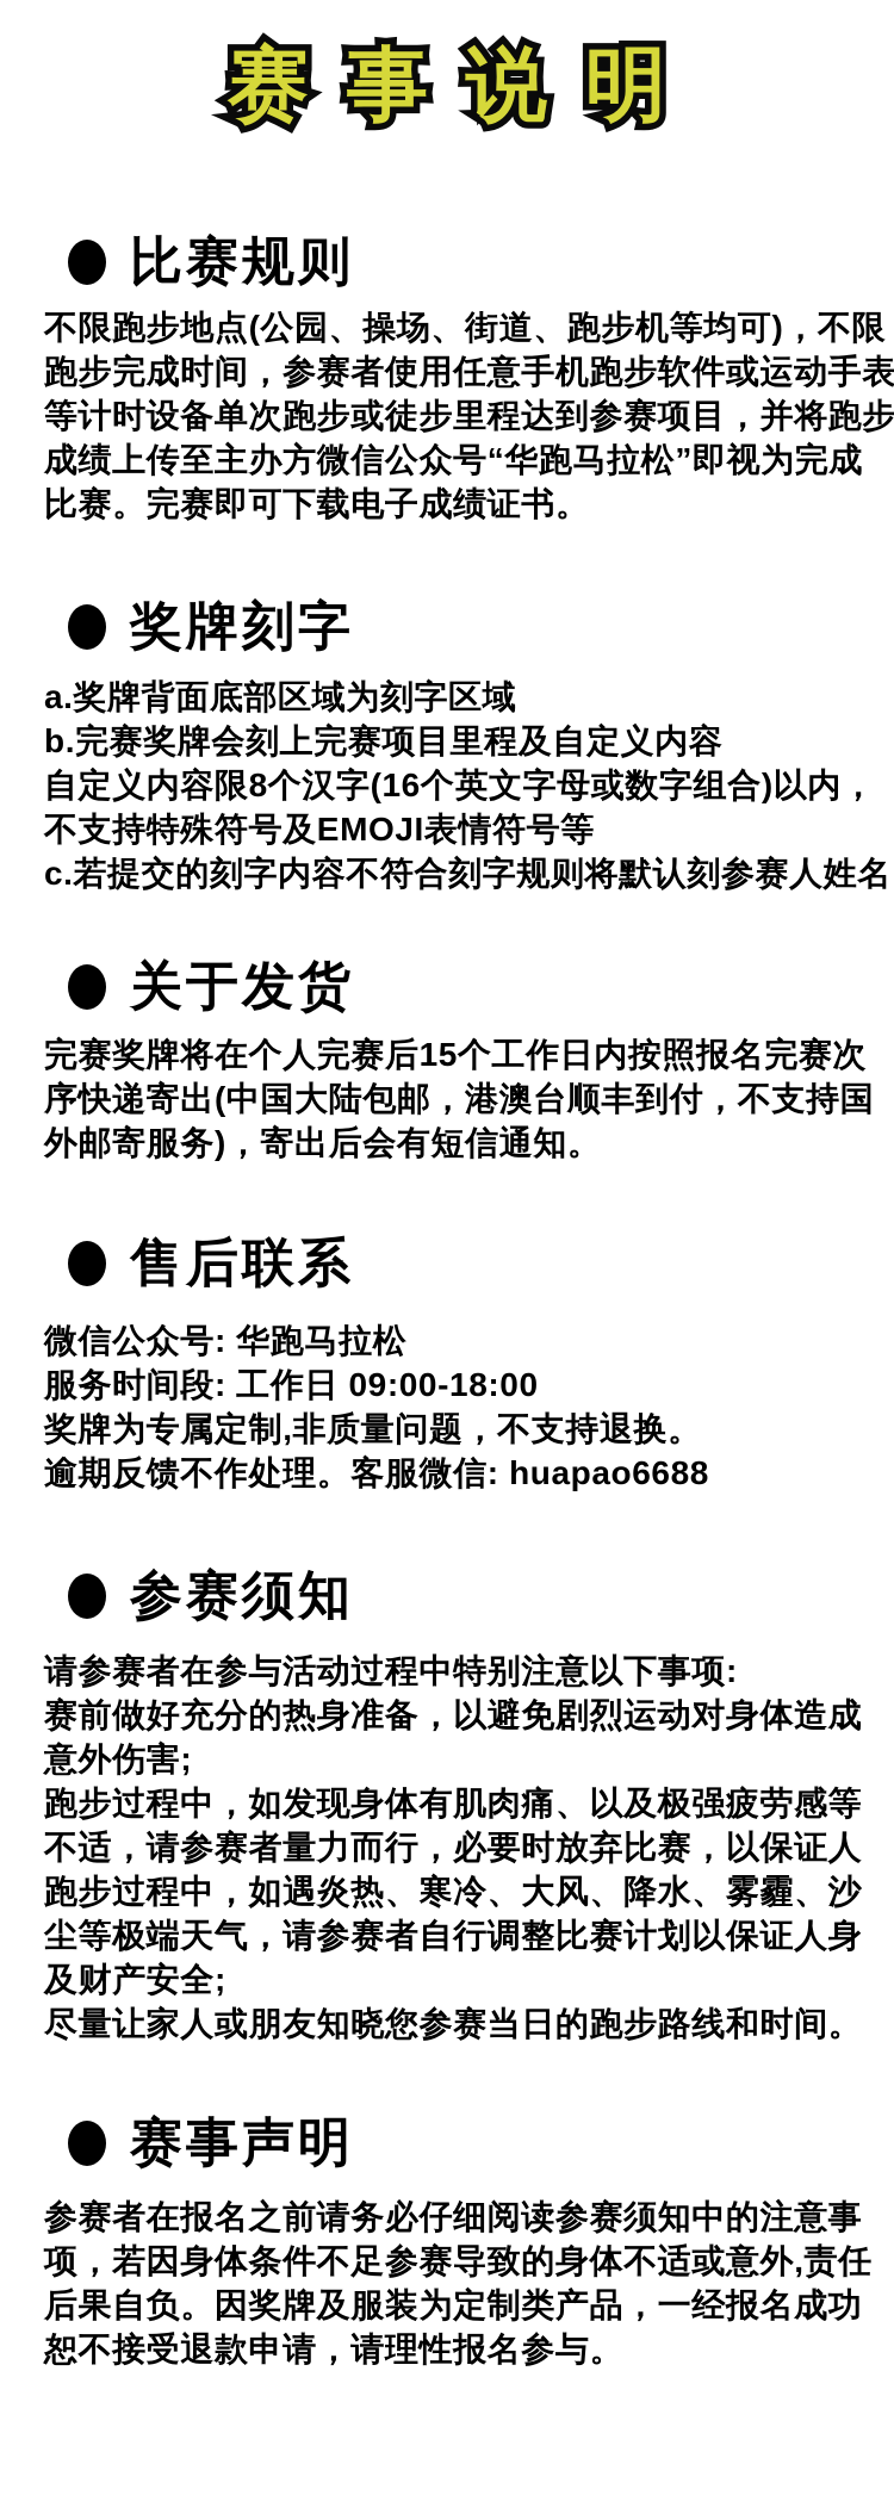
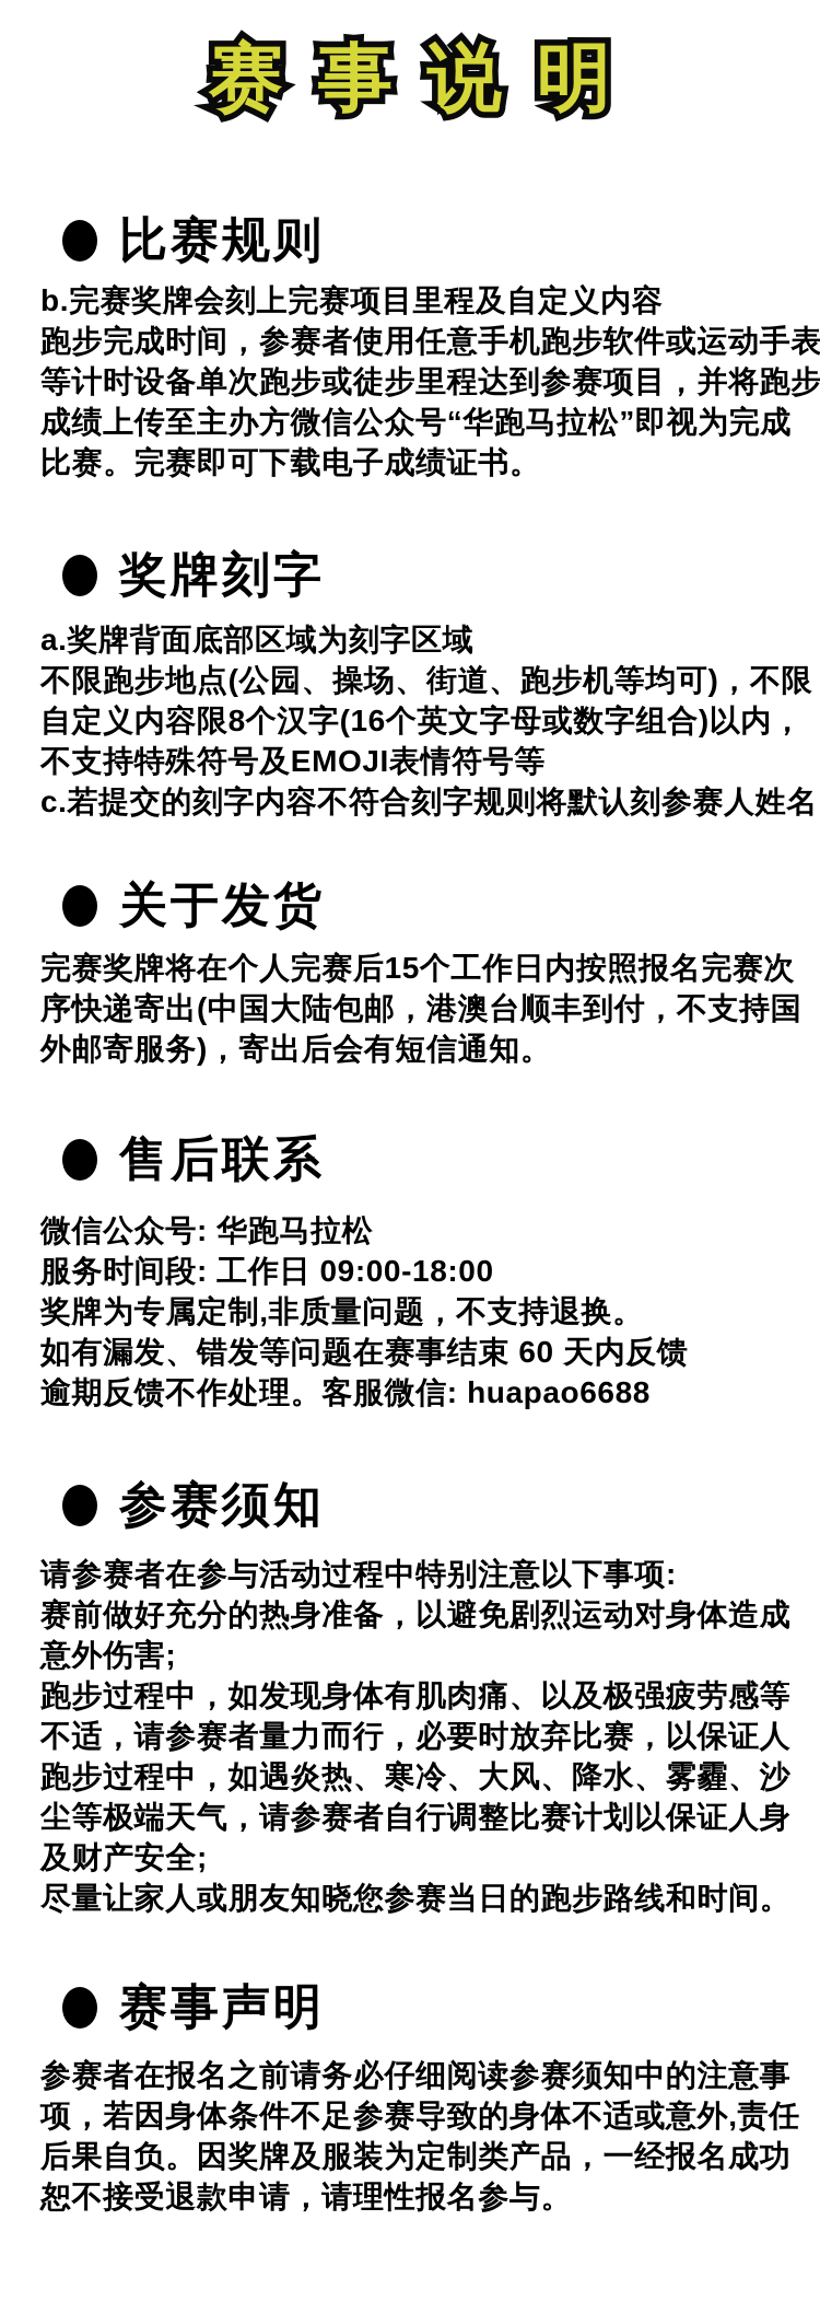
  赛事说明
  比赛规则
- 不限跑步地点(公园、操场、街道、跑步机等均可)，不限
+ b.完赛奖牌会刻上完赛项目里程及自定义内容
  跑步完成时间，参赛者使用任意手机跑步软件或运动手表
  等计时设备单次跑步或徒步里程达到参赛项目，并将跑步
  成绩上传至主办方微信公众号“华跑马拉松”即视为完成
  比赛。完赛即可下载电子成绩证书。
  奖牌刻字
  a.奖牌背面底部区域为刻字区域
- b.完赛奖牌会刻上完赛项目里程及自定义内容
+ 不限跑步地点(公园、操场、街道、跑步机等均可)，不限
  自定义内容限8个汉字(16个英文字母或数字组合)以内，
  不支持特殊符号及EMOJI表情符号等
  c.若提交的刻字内容不符合刻字规则将默认刻参赛人姓名
  关于发货
  完赛奖牌将在个人完赛后15个工作日内按照报名完赛次
  序快递寄出(中国大陆包邮，港澳台顺丰到付，不支持国
  外邮寄服务)，寄出后会有短信通知。
  售后联系
  微信公众号: 华跑马拉松
  服务时间段: 工作日 09:00-18:00
  奖牌为专属定制,非质量问题，不支持退换。
+ 如有漏发、错发等问题在赛事结束 60 天内反馈
  逾期反馈不作处理。客服微信: huapao6688
  参赛须知
  请参赛者在参与活动过程中特别注意以下事项:
  赛前做好充分的热身准备，以避免剧烈运动对身体造成
  意外伤害;
  跑步过程中，如发现身体有肌肉痛、以及极强疲劳感等
  不适，请参赛者量力而行，必要时放弃比赛，以保证人
  跑步过程中，如遇炎热、寒冷、大风、降水、雾霾、沙
  尘等极端天气，请参赛者自行调整比赛计划以保证人身
  及财产安全;
  尽量让家人或朋友知晓您参赛当日的跑步路线和时间。
  赛事声明
  参赛者在报名之前请务必仔细阅读参赛须知中的注意事
  项，若因身体条件不足参赛导致的身体不适或意外,责任
  后果自负。因奖牌及服装为定制类产品，一经报名成功
  恕不接受退款申请，请理性报名参与。
